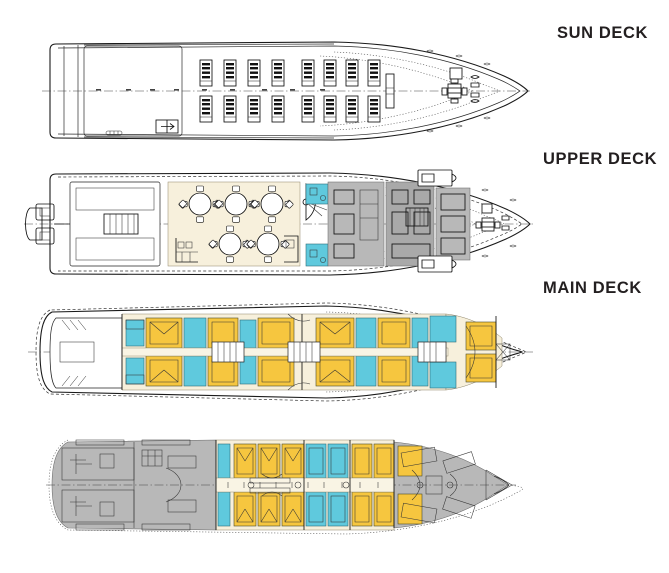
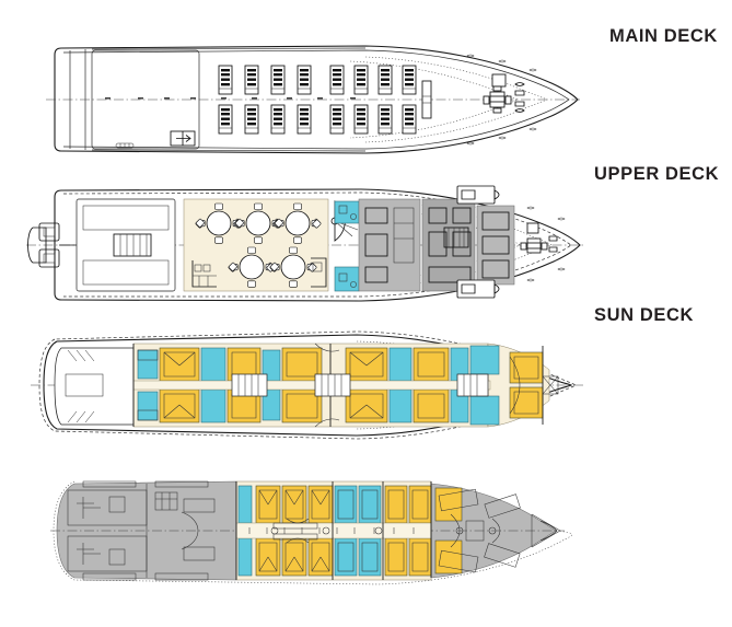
- SUN DECK
+ MAIN DECK
  UPPER DECK
- MAIN DECK
+ SUN DECK
